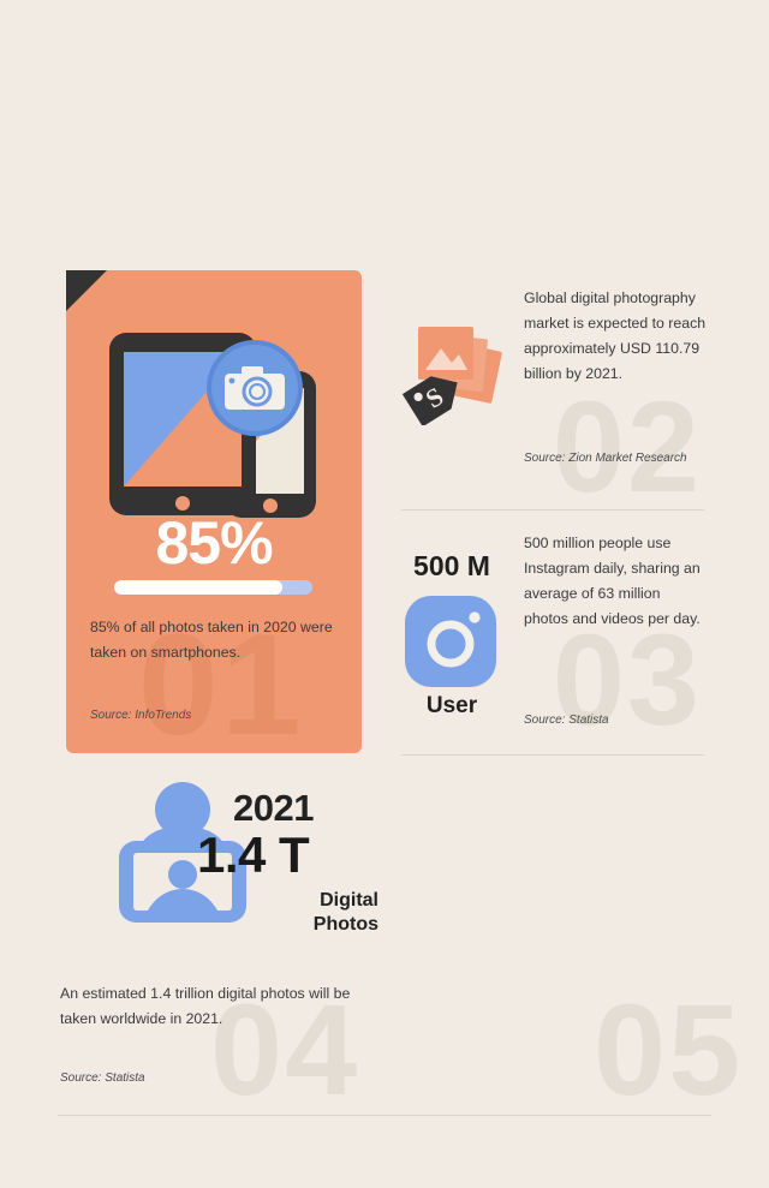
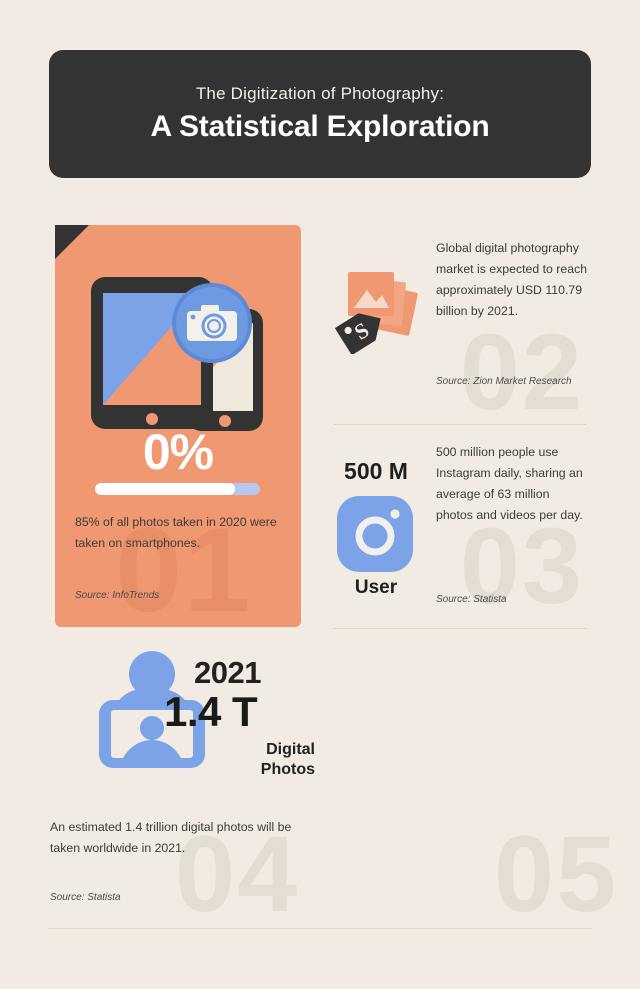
+ The Digitization of Photography:
+ A Statistical Exploration
  01
- 85%
+ 0%
  85% of all photos taken in 2020 were taken on smartphones.
  Source: InfoTrends
  02
  Global digital photography market is expected to reach approximately USD 110.79 billion by 2021.
  Source: Zion Market Research
  03
  500 M
  User
  500 million people use Instagram daily, sharing an average of 63 million photos and videos per day.
  Source: Statista
  04
  2021
  1.4 T
  Digital
  Photos
  An estimated 1.4 trillion digital photos will be taken worldwide in 2021.
  Source: Statista
  05
